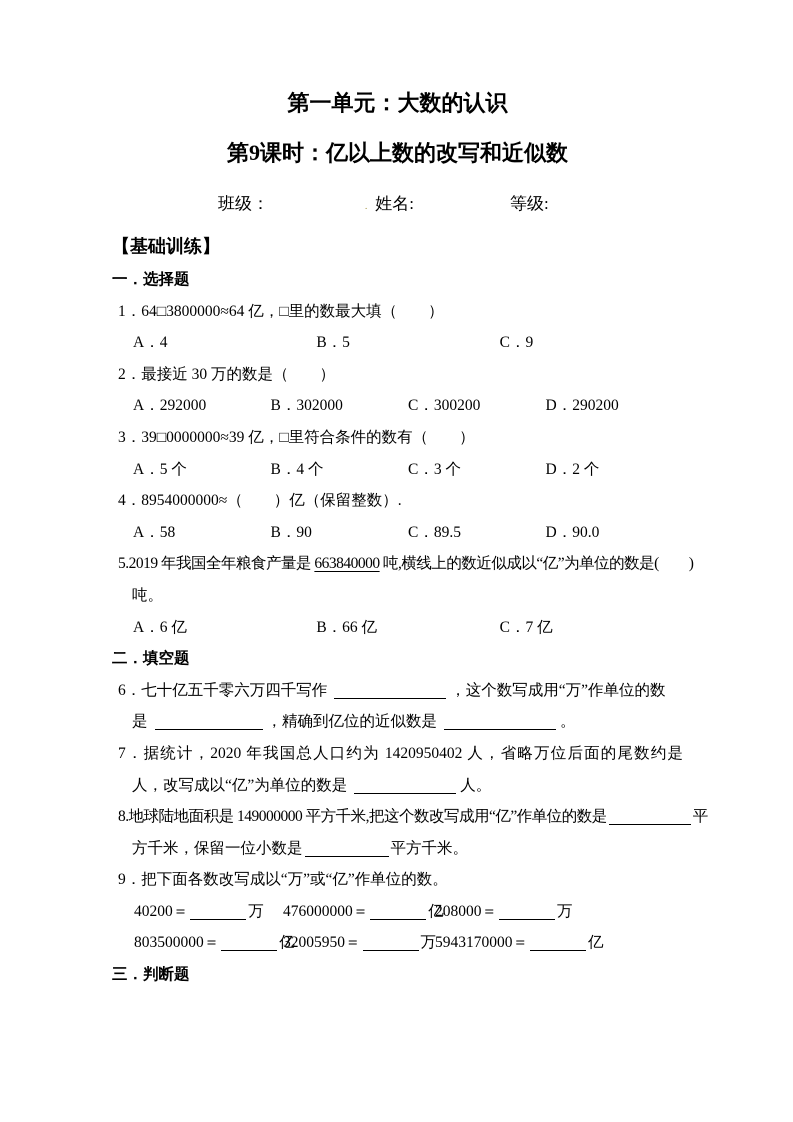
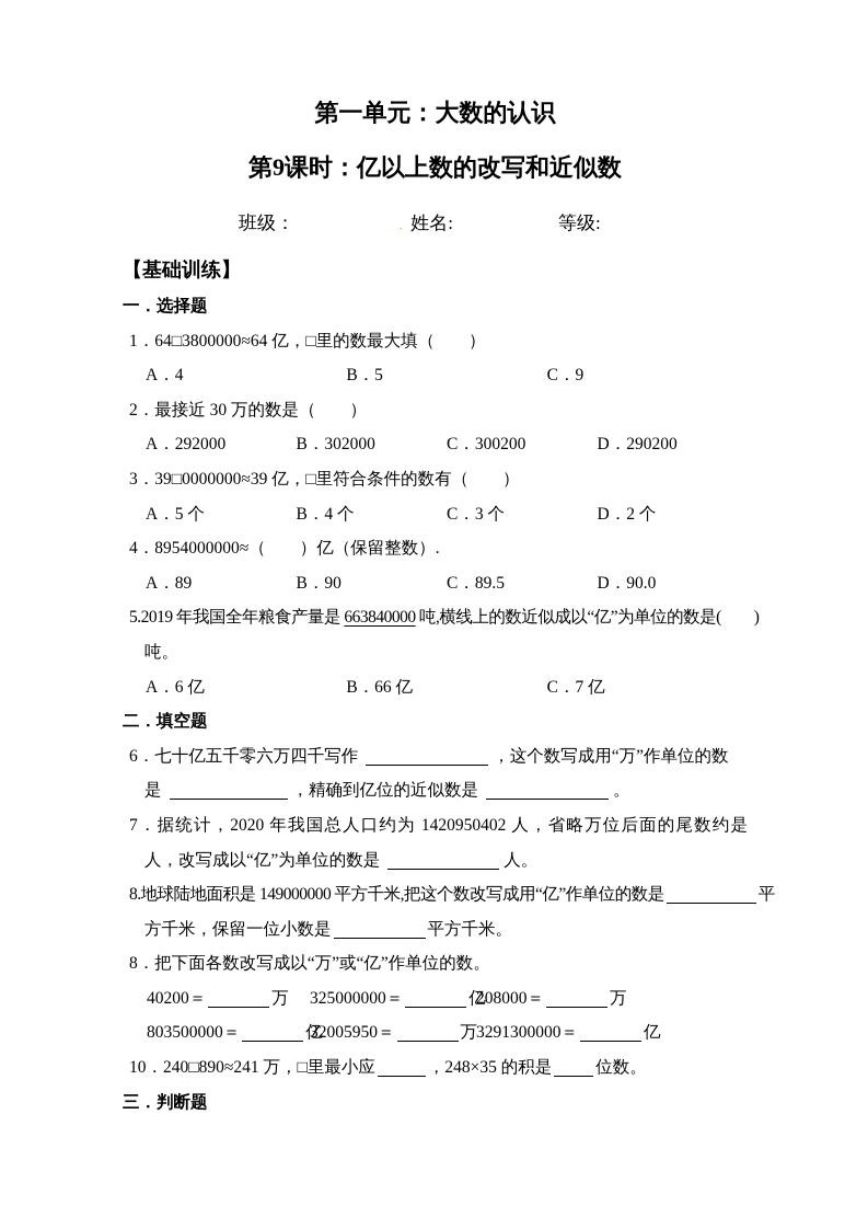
  第一单元：大数的认识
  第9课时：亿以上数的改写和近似数
  班级：
  .
  姓名:
  等级:
  【基础训练】
  一．选择题
  1．64□3800000≈64 亿，□里的数最大填（ ）
  A．4
  B．5
  C．9
  2．最接近 30 万的数是（ ）
  A．292000
  B．302000
  C．300200
  D．290200
  3．39□0000000≈39 亿，□里符合条件的数有（ ）
  A．5 个
  B．4 个
  C．3 个
  D．2 个
  4．8954000000≈（ ）亿（保留整数）.
- A．58
+ A．89
  B．90
  C．89.5
  D．90.0
  5.2019 年我国全年粮食产量是 663840000 吨,横线上的数近似成以“亿”为单位的数是( )
  吨。
  A．6 亿
  B．66 亿
  C．7 亿
  二．填空题
  6．七十亿五千零六万四千写作 ，这个数写成用“万”作单位的数
  是 ，精确到亿位的近似数是 。
  7．据统计，2020 年我国总人口约为 1420950402 人，省略万位后面的尾数约是
  人，改写成以“亿”为单位的数是 人。
  8.地球陆地面积是 149000000 平方千米,把这个数改写成用“亿”作单位的数是 平
  方千米，保留一位小数是 平方千米。
- 9．把下面各数改写成以“万”或“亿”作单位的数。
+ 8．把下面各数改写成以“万”或“亿”作单位的数。
  40200＝ 万
- 476000000＝ 亿
+ 325000000＝ 亿
  208000＝ 万
  803500000＝ 亿
  32005950＝ 万
- 5943170000＝ 亿
+ 3291300000＝ 亿
+ 10．240□890≈241 万，□里最小应 ，248×35 的积是 位数。
  三．判断题
